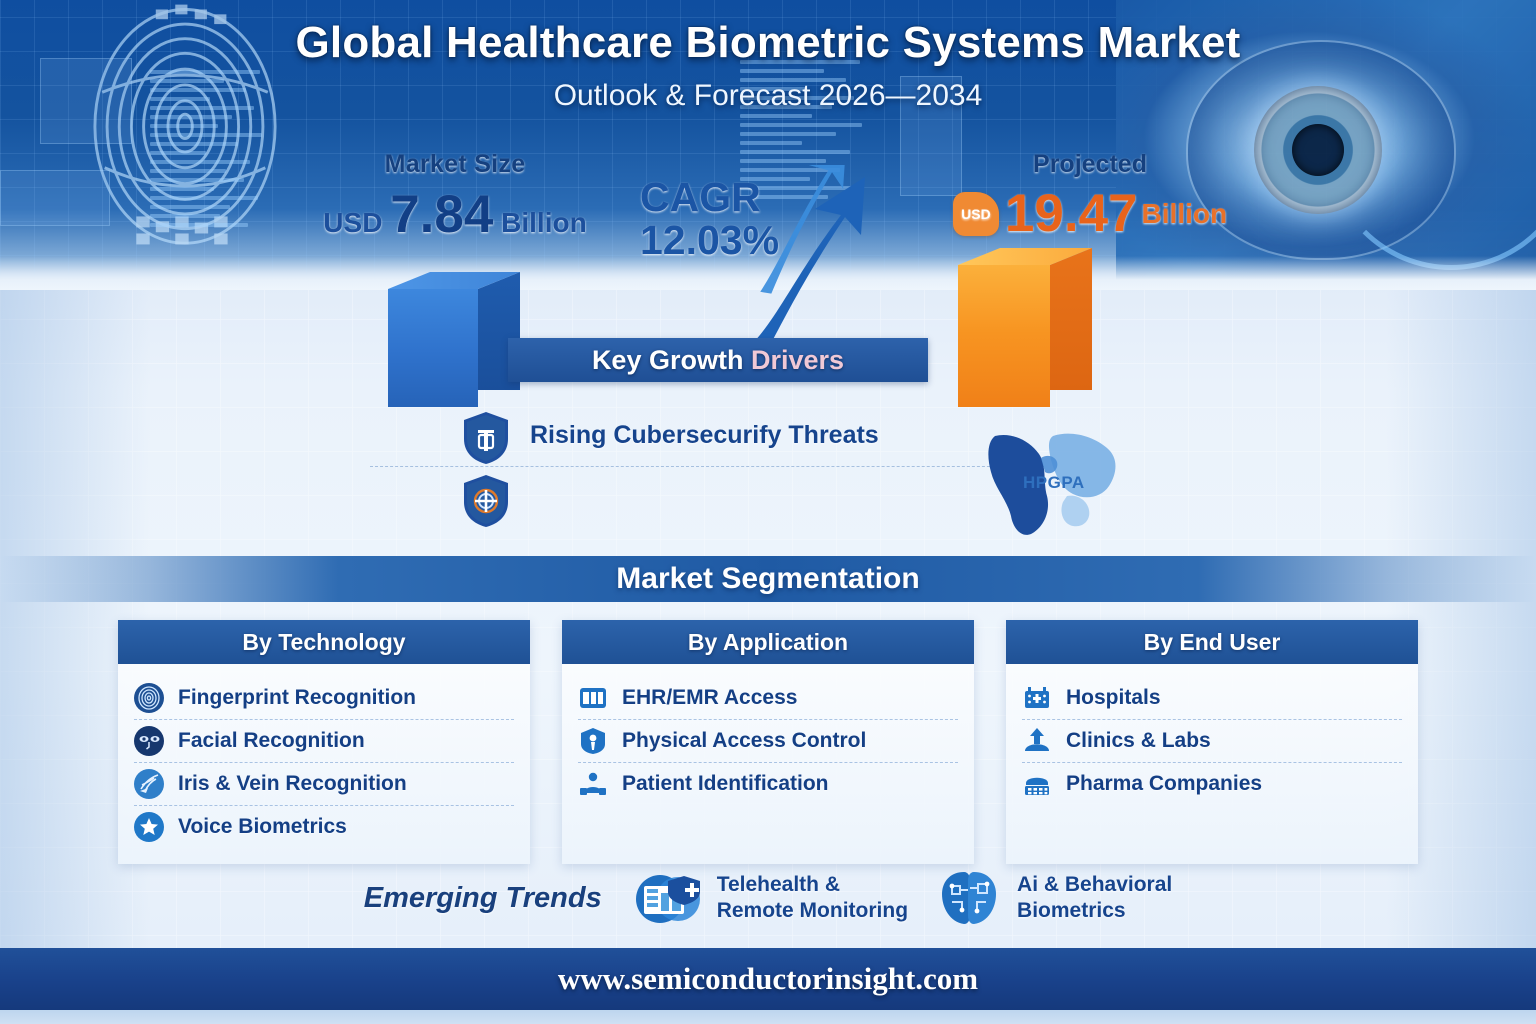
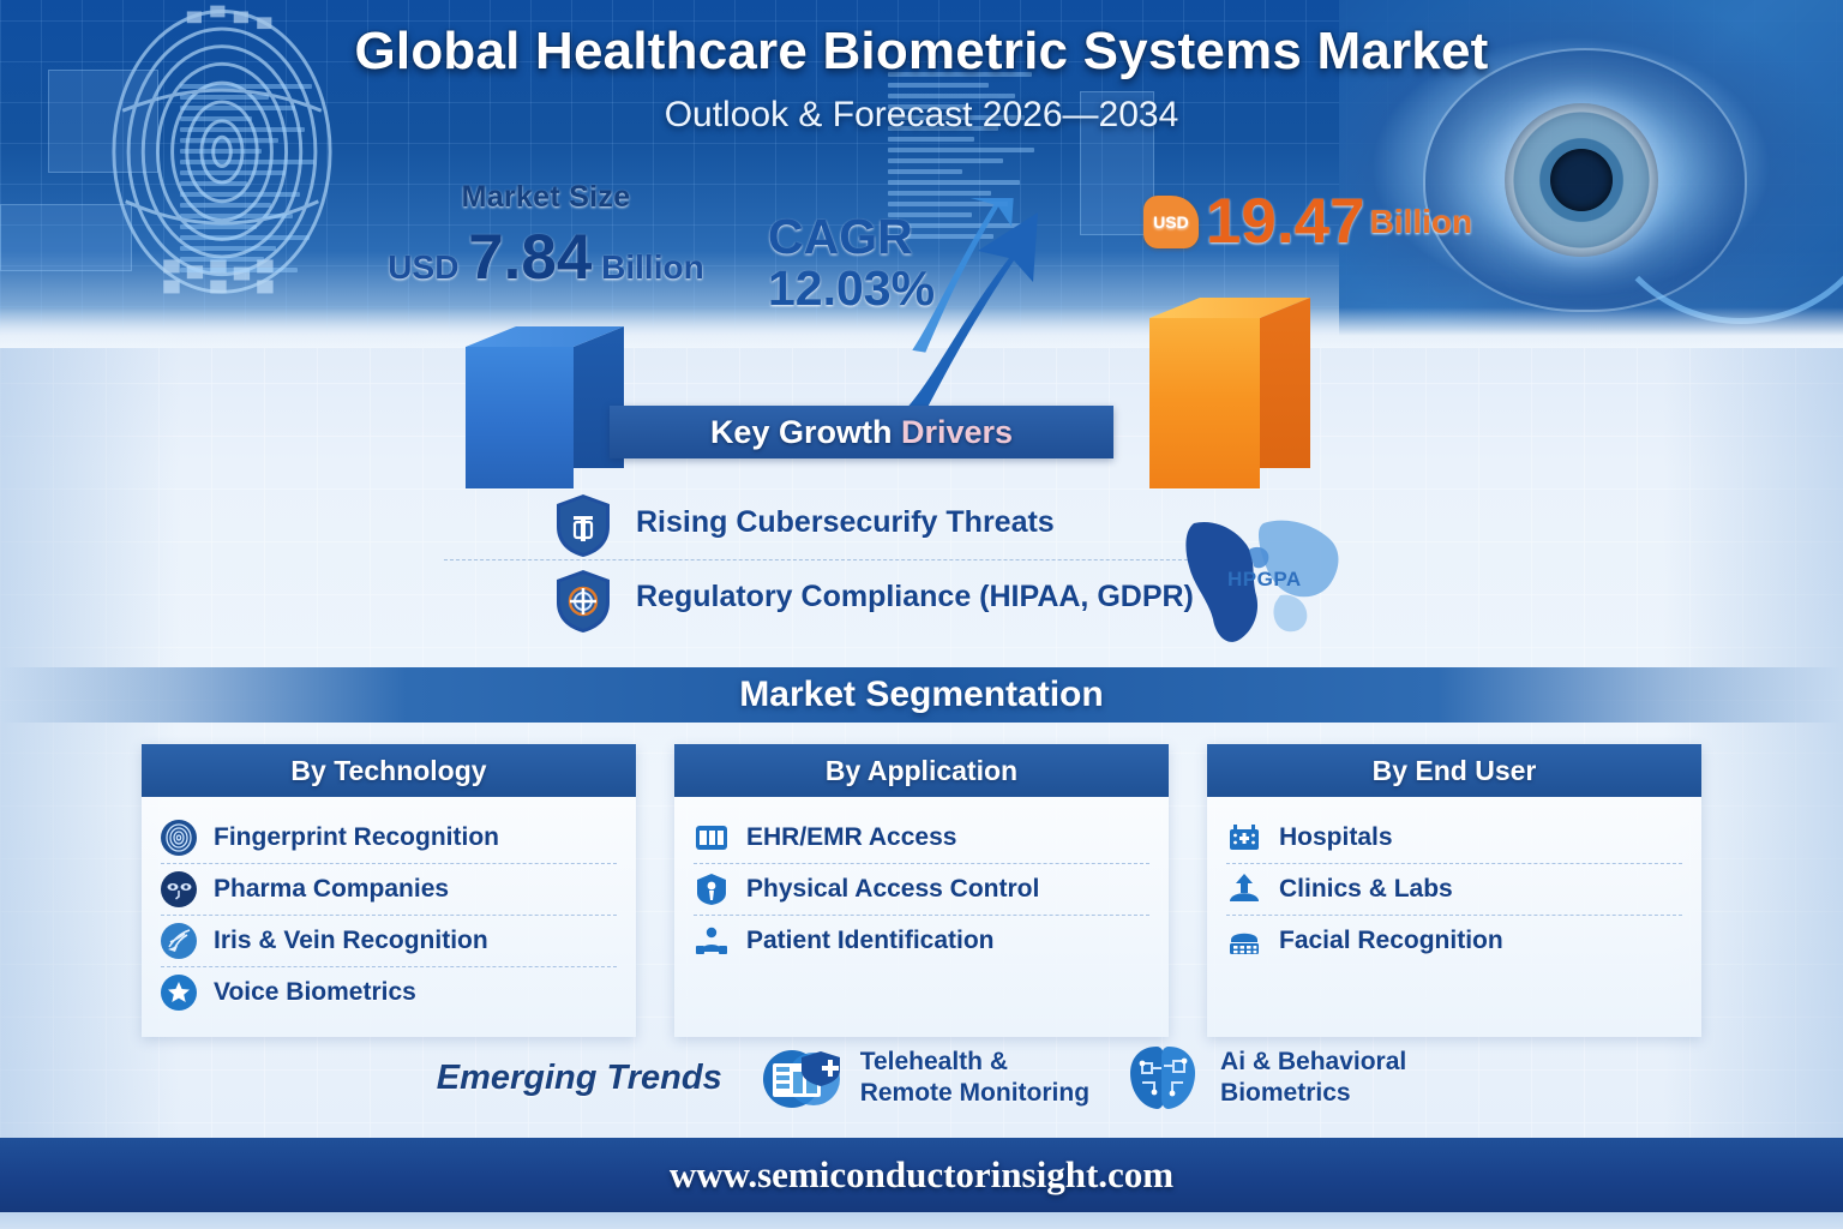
  Global Healthcare Biometric Systems Market
  Outlook & Forecast 2026—2034
  Market Size
  USD 7.84 Billion
  CAGR
  12.03%
- Projected
  USD
  19.47
  Billion
  Key Growth Drivers
  Rising Cubersecurify Threats
+ Regulatory Compliance (HIPAA, GDPR)
  HPGPA
  Market Segmentation
  By Technology
  Fingerprint Recognition
- Facial Recognition
+ Pharma Companies
  Iris & Vein Recognition
  Voice Biometrics
  By Application
  EHR/EMR Access
  Physical Access Control
  Patient Identification
  By End User
  Hospitals
  Clinics & Labs
- Pharma Companies
+ Facial Recognition
  Emerging Trends
  Telehealth &
  Remote Monitoring
  Ai & Behavioral
  Biometrics
  www.semiconductorinsight.com
